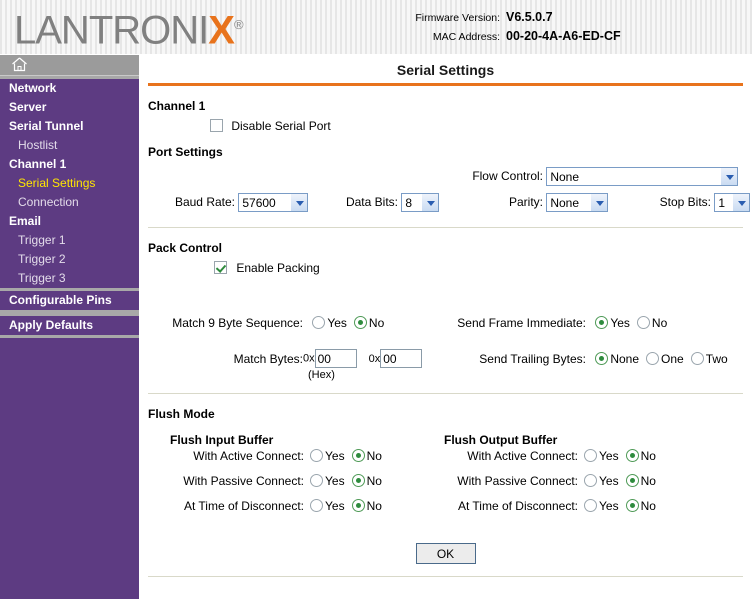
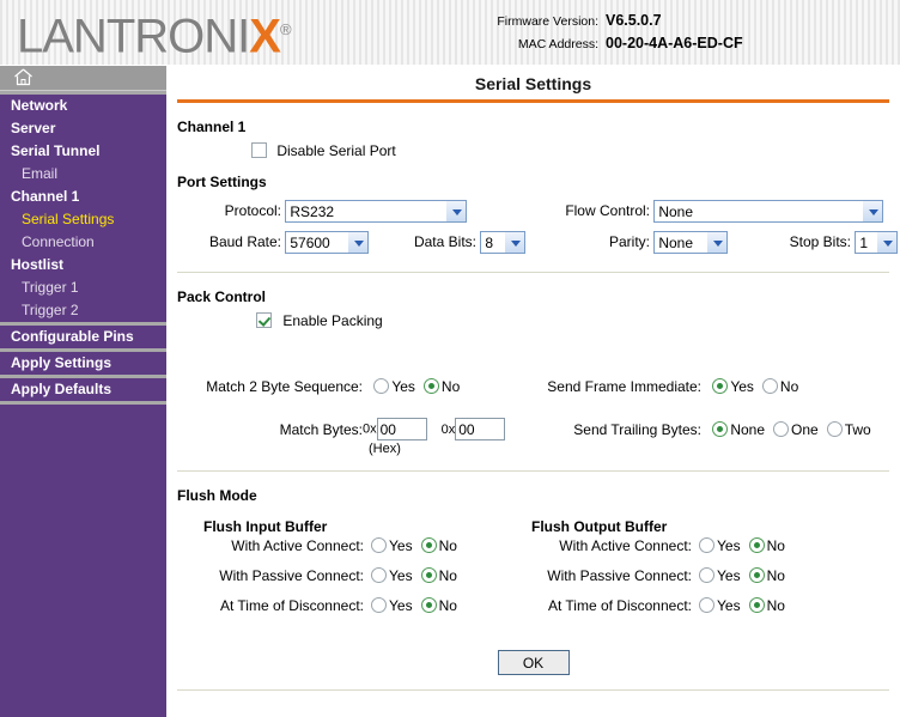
  LANTRONIX®
  Firmware Version: V6.5.0.7
  MAC Address: 00-20-4A-A6-ED-CF
  Network
  Server
  Serial Tunnel
- Hostlist
+ Email
  Channel 1
  Serial Settings
  Connection
- Email
+ Hostlist
  Trigger 1
  Trigger 2
- Trigger 3
  Configurable Pins
+ Apply Settings
  Apply Defaults
  Serial Settings
  Channel 1
  Disable Serial Port
  Port Settings
+ Protocol: RS232
  Flow Control: None
  Baud Rate: 57600
  Data Bits: 8
  Parity: None
  Stop Bits: 1
  Pack Control
  Enable Packing
- Match 9 Byte Sequence: Yes No
+ Match 2 Byte Sequence: Yes No
  Send Frame Immediate: Yes No
  Match Bytes:0x 00 0x 00
  (Hex)
  Send Trailing Bytes: None One Two
  Flush Mode
  Flush Input Buffer
  Flush Output Buffer
  With Active Connect: Yes No
  With Passive Connect: Yes No
  At Time of Disconnect: Yes No
  With Active Connect: Yes No
  With Passive Connect: Yes No
  At Time of Disconnect: Yes No
  OK
